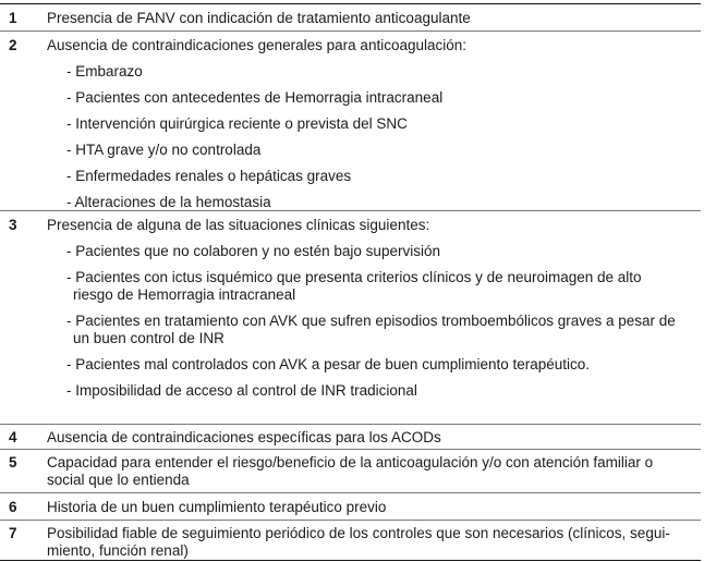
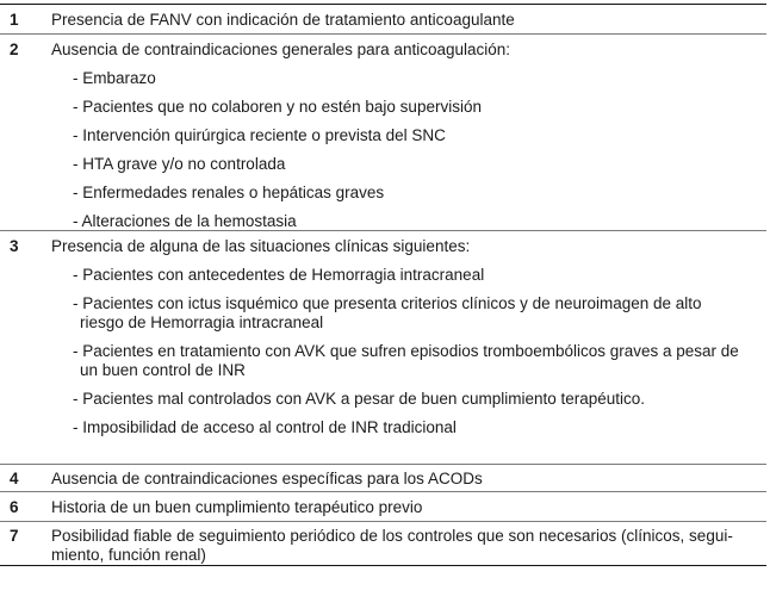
  1
  Presencia de FANV con indicación de tratamiento anticoagulante
  2
  Ausencia de contraindicaciones generales para anticoagulación:
  - Embarazo
- - Pacientes con antecedentes de Hemorragia intracraneal
+ - Pacientes que no colaboren y no estén bajo supervisión
  - Intervención quirúrgica reciente o prevista del SNC
  - HTA grave y/o no controlada
  - Enfermedades renales o hepáticas graves
  - Alteraciones de la hemostasia
  3
  Presencia de alguna de las situaciones clínicas siguientes:
- - Pacientes que no colaboren y no estén bajo supervisión
+ - Pacientes con antecedentes de Hemorragia intracraneal
  - Pacientes con ictus isquémico que presenta criterios clínicos y de neuroimagen de alto riesgo de Hemorragia intracraneal
  - Pacientes en tratamiento con AVK que sufren episodios tromboembólicos graves a pesar de un buen control de INR
  - Pacientes mal controlados con AVK a pesar de buen cumplimiento terapéutico.
  - Imposibilidad de acceso al control de INR tradicional
  4
  Ausencia de contraindicaciones específicas para los ACODs
- 5
- Capacidad para entender el riesgo/beneficio de la anticoagulación y/o con atención familiar o social que lo entienda
  6
  Historia de un buen cumplimiento terapéutico previo
  7
  Posibilidad fiable de seguimiento periódico de los controles que son necesarios (clínicos, segui- miento, función renal)
